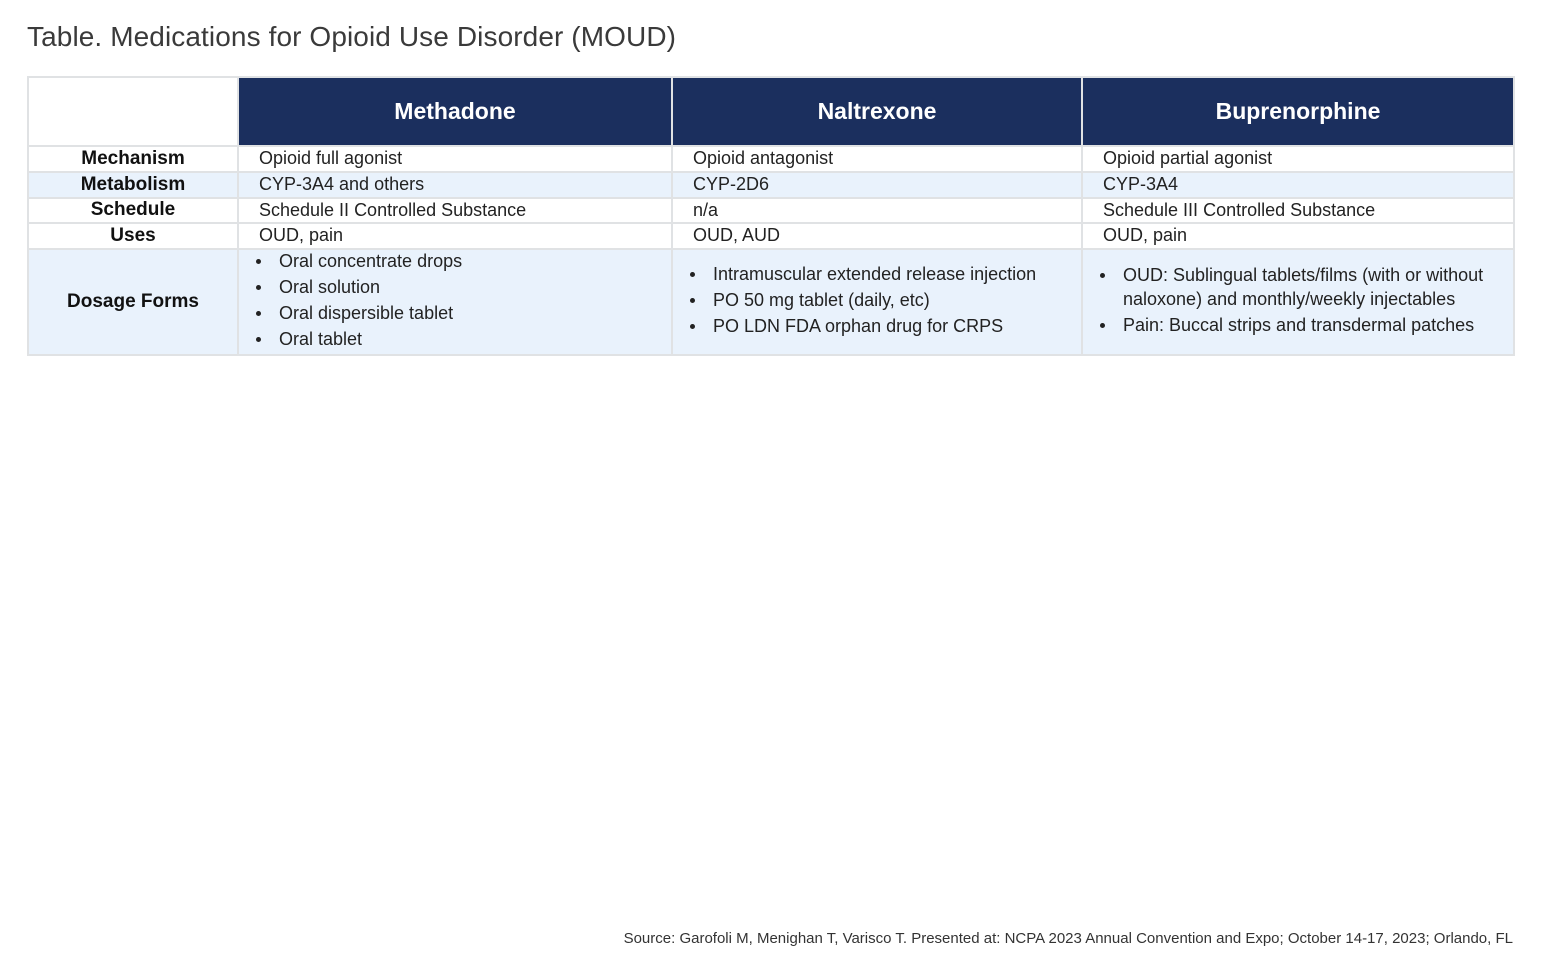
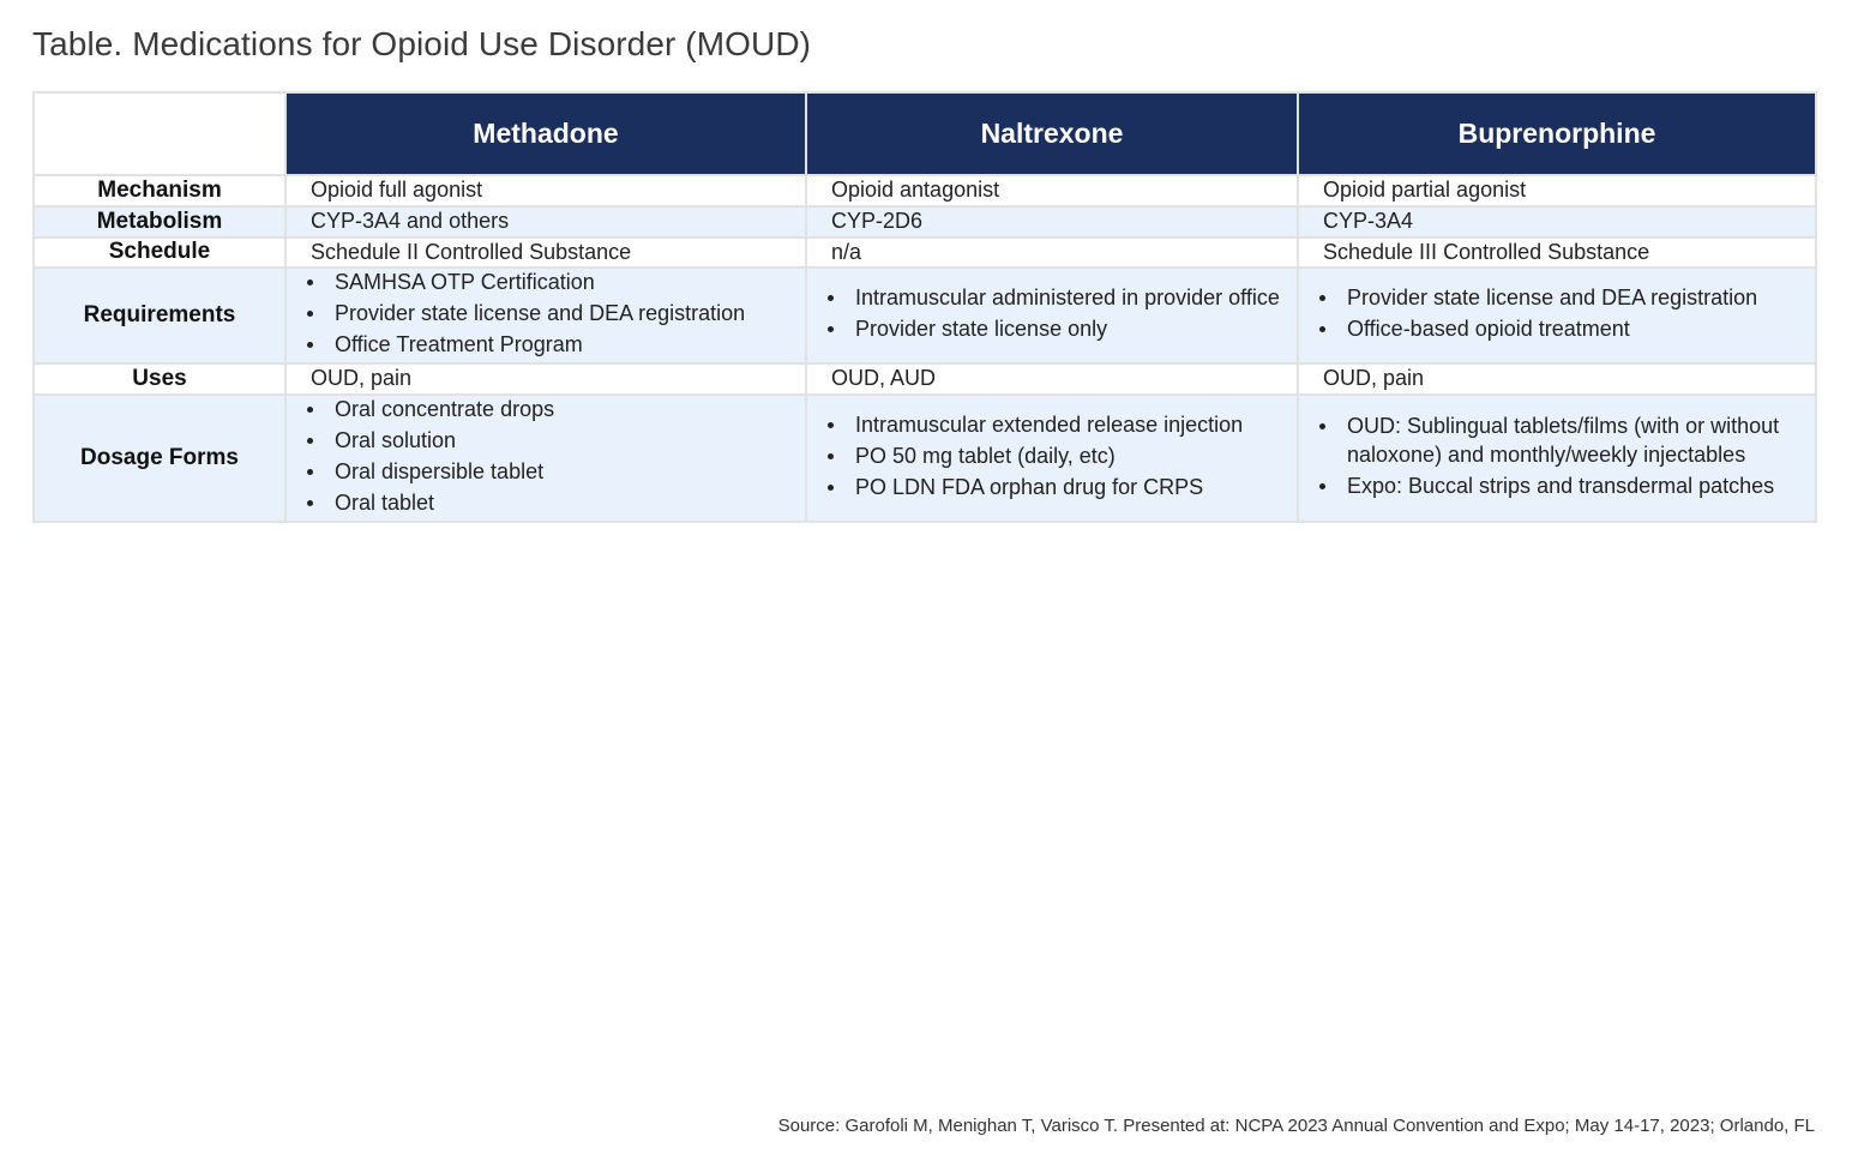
  Table. Medications for Opioid Use Disorder (MOUD)
  	Methadone	Naltrexone	Buprenorphine
  Mechanism	Opioid full agonist	Opioid antagonist	Opioid partial agonist
  Metabolism	CYP-3A4 and others	CYP-2D6	CYP-3A4
  Schedule	Schedule II Controlled Substance	n/a	Schedule III Controlled Substance
+ Requirements	SAMHSA OTP CertificationProvider state license and DEA registrationOffice Treatment Program	Intramuscular administered in provider officeProvider state license only	Provider state license and DEA registrationOffice-based opioid treatment
  Uses	OUD, pain	OUD, AUD	OUD, pain
- Dosage Forms	Oral concentrate dropsOral solutionOral dispersible tabletOral tablet	Intramuscular extended release injectionPO 50 mg tablet (daily, etc)PO LDN FDA orphan drug for CRPS	OUD: Sublingual tablets/films (with or without naloxone) and monthly/weekly injectablesPain: Buccal strips and transdermal patches
+ Dosage Forms	Oral concentrate dropsOral solutionOral dispersible tabletOral tablet	Intramuscular extended release injectionPO 50 mg tablet (daily, etc)PO LDN FDA orphan drug for CRPS	OUD: Sublingual tablets/films (with or without naloxone) and monthly/weekly injectablesExpo: Buccal strips and transdermal patches
- Source: Garofoli M, Menighan T, Varisco T. Presented at: NCPA 2023 Annual Convention and Expo; October 14-17, 2023; Orlando, FL
+ Source: Garofoli M, Menighan T, Varisco T. Presented at: NCPA 2023 Annual Convention and Expo; May 14-17, 2023; Orlando, FL
